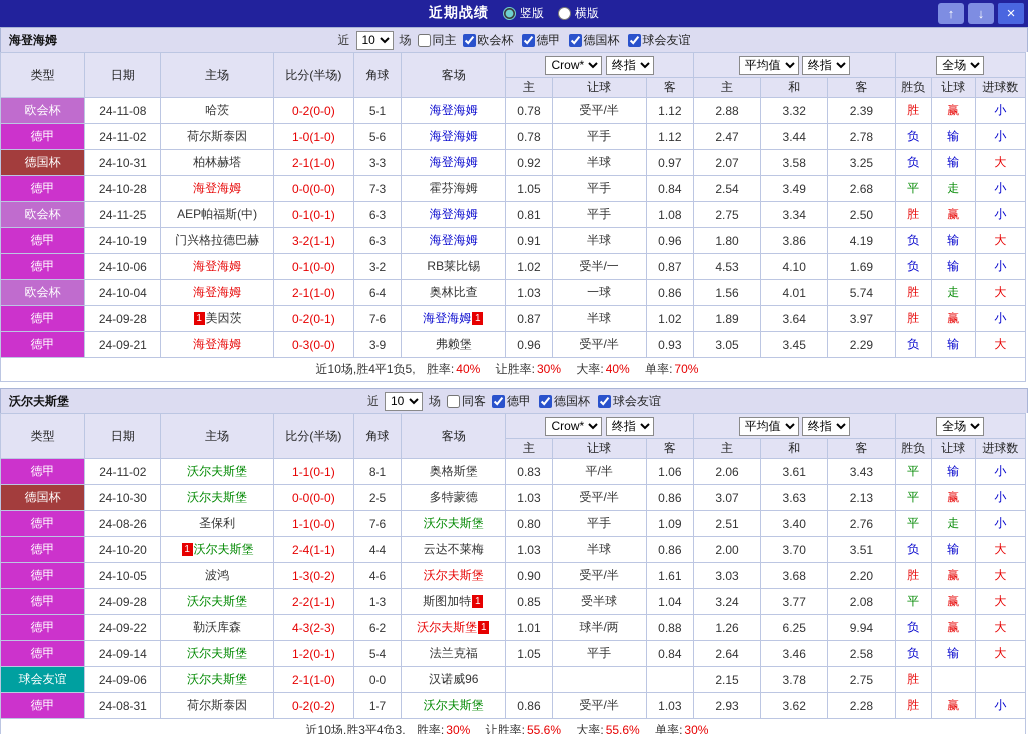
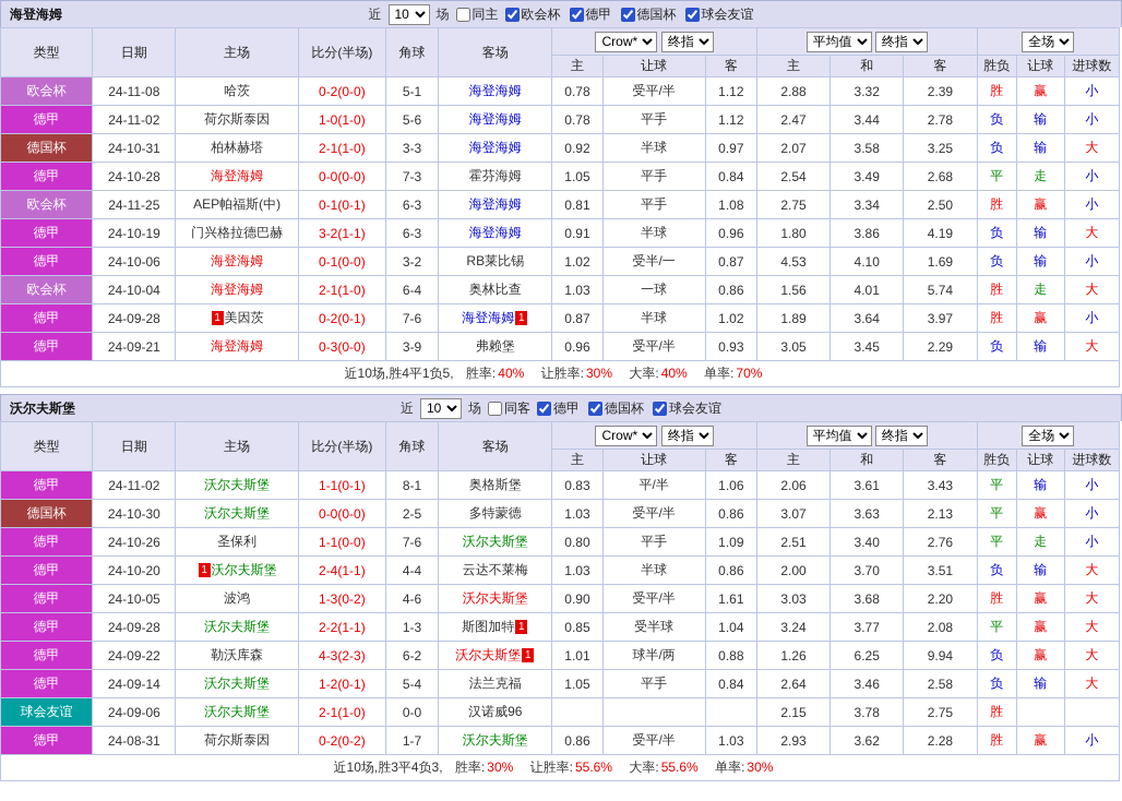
- 近期战绩
- 竖版
- 横版
- ↑
- ↓
- ×
  海登海姆
  近
  10
  场
  同主
  欧会杯
  德甲
  德国杯
  球会友谊
  类型	日期	主场	比分(半场)	角球	客场	Crow* 终指	平均值 终指	全场
  主	让球	客	主	和	客	胜负	让球	进球数
  欧会杯	24-11-08	哈茨	0-2(0-0)	5-1	海登海姆	0.78	受平/半	1.12	2.88	3.32	2.39	胜	赢	小
  德甲	24-11-02	荷尔斯泰因	1-0(1-0)	5-6	海登海姆	0.78	平手	1.12	2.47	3.44	2.78	负	输	小
  德国杯	24-10-31	柏林赫塔	2-1(1-0)	3-3	海登海姆	0.92	半球	0.97	2.07	3.58	3.25	负	输	大
  德甲	24-10-28	海登海姆	0-0(0-0)	7-3	霍芬海姆	1.05	平手	0.84	2.54	3.49	2.68	平	走	小
  欧会杯	24-11-25	AEP帕福斯(中)	0-1(0-1)	6-3	海登海姆	0.81	平手	1.08	2.75	3.34	2.50	胜	赢	小
  德甲	24-10-19	门兴格拉德巴赫	3-2(1-1)	6-3	海登海姆	0.91	半球	0.96	1.80	3.86	4.19	负	输	大
  德甲	24-10-06	海登海姆	0-1(0-0)	3-2	RB莱比锡	1.02	受半/一	0.87	4.53	4.10	1.69	负	输	小
  欧会杯	24-10-04	海登海姆	2-1(1-0)	6-4	奥林比查	1.03	一球	0.86	1.56	4.01	5.74	胜	走	大
  德甲	24-09-28	1 美因茨	0-2(0-1)	7-6	海登海姆 1	0.87	半球	1.02	1.89	3.64	3.97	胜	赢	小
  德甲	24-09-21	海登海姆	0-3(0-0)	3-9	弗赖堡	0.96	受平/半	0.93	3.05	3.45	2.29	负	输	大
  近10场,胜4平1负5, 胜率: 40% 让胜率: 30% 大率: 40% 单率: 70%
  沃尔夫斯堡
  近
  10
  场
  同客
  德甲
  德国杯
  球会友谊
  类型	日期	主场	比分(半场)	角球	客场	Crow* 终指	平均值 终指	全场
  主	让球	客	主	和	客	胜负	让球	进球数
  德甲	24-11-02	沃尔夫斯堡	1-1(0-1)	8-1	奥格斯堡	0.83	平/半	1.06	2.06	3.61	3.43	平	输	小
  德国杯	24-10-30	沃尔夫斯堡	0-0(0-0)	2-5	多特蒙德	1.03	受平/半	0.86	3.07	3.63	2.13	平	赢	小
- 德甲	24-08-26	圣保利	1-1(0-0)	7-6	沃尔夫斯堡	0.80	平手	1.09	2.51	3.40	2.76	平	走	小
+ 德甲	24-10-26	圣保利	1-1(0-0)	7-6	沃尔夫斯堡	0.80	平手	1.09	2.51	3.40	2.76	平	走	小
  德甲	24-10-20	1 沃尔夫斯堡	2-4(1-1)	4-4	云达不莱梅	1.03	半球	0.86	2.00	3.70	3.51	负	输	大
  德甲	24-10-05	波鸿	1-3(0-2)	4-6	沃尔夫斯堡	0.90	受平/半	1.61	3.03	3.68	2.20	胜	赢	大
  德甲	24-09-28	沃尔夫斯堡	2-2(1-1)	1-3	斯图加特 1	0.85	受半球	1.04	3.24	3.77	2.08	平	赢	大
  德甲	24-09-22	勒沃库森	4-3(2-3)	6-2	沃尔夫斯堡 1	1.01	球半/两	0.88	1.26	6.25	9.94	负	赢	大
  德甲	24-09-14	沃尔夫斯堡	1-2(0-1)	5-4	法兰克福	1.05	平手	0.84	2.64	3.46	2.58	负	输	大
  球会友谊	24-09-06	沃尔夫斯堡	2-1(1-0)	0-0	汉诺威96				2.15	3.78	2.75	胜
  德甲	24-08-31	荷尔斯泰因	0-2(0-2)	1-7	沃尔夫斯堡	0.86	受平/半	1.03	2.93	3.62	2.28	胜	赢	小
  近10场,胜3平4负3, 胜率: 30% 让胜率: 55.6% 大率: 55.6% 单率: 30%
